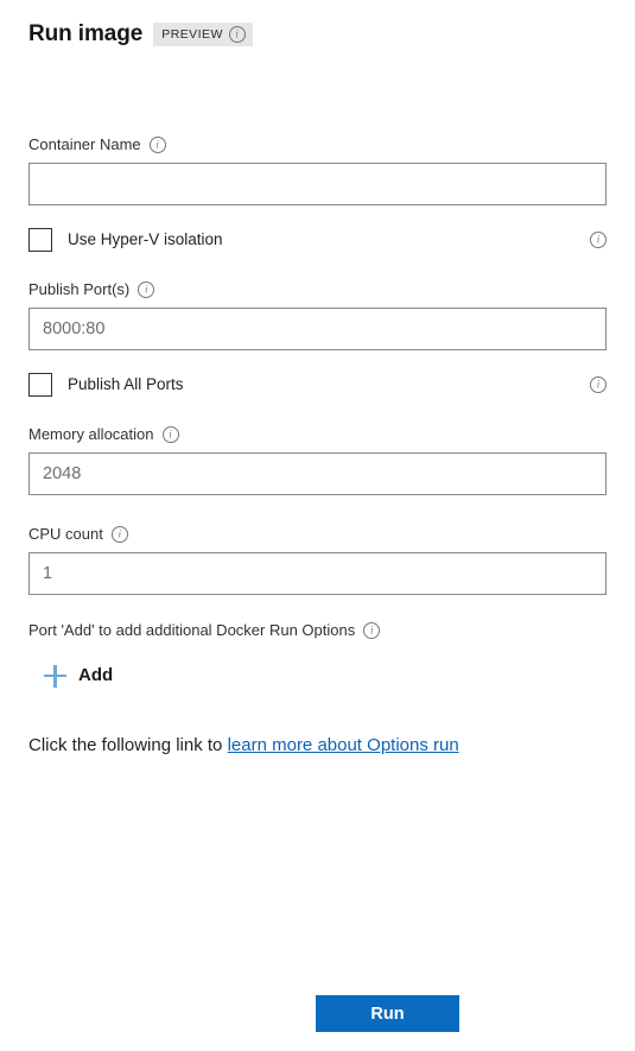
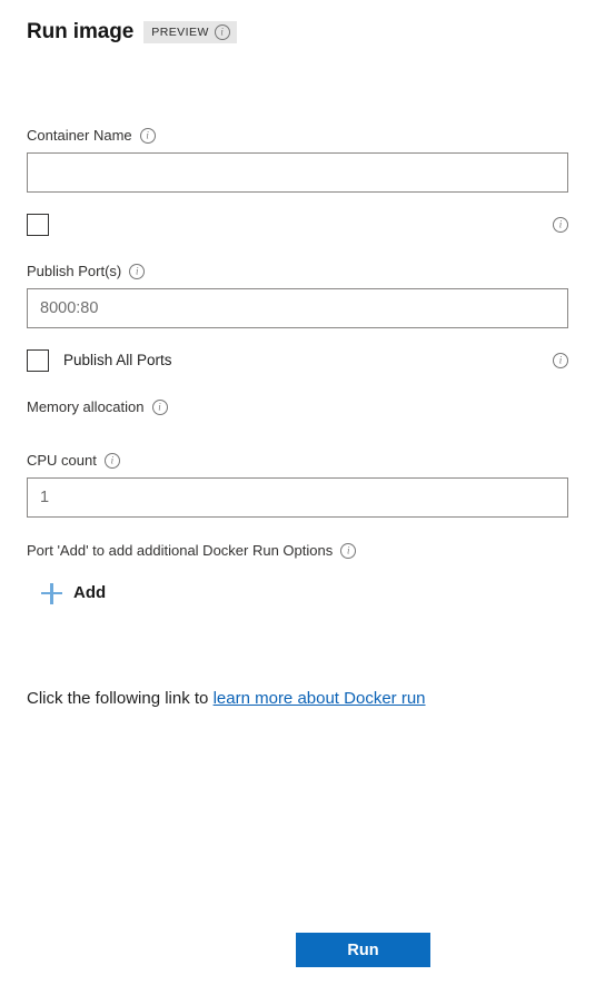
  Run image
  PREVIEW
  i
  Container Name
  i
- Use Hyper-V isolation
  i
  Publish Port(s)
  i
  8000:80
  Publish All Ports
  i
  Memory allocation
  i
- 2048
  CPU count
  i
  1
  Port 'Add' to add additional Docker Run Options
  i
  Add
- Click the following link to learn more about Options run
+ Click the following link to learn more about Docker run
  Run
